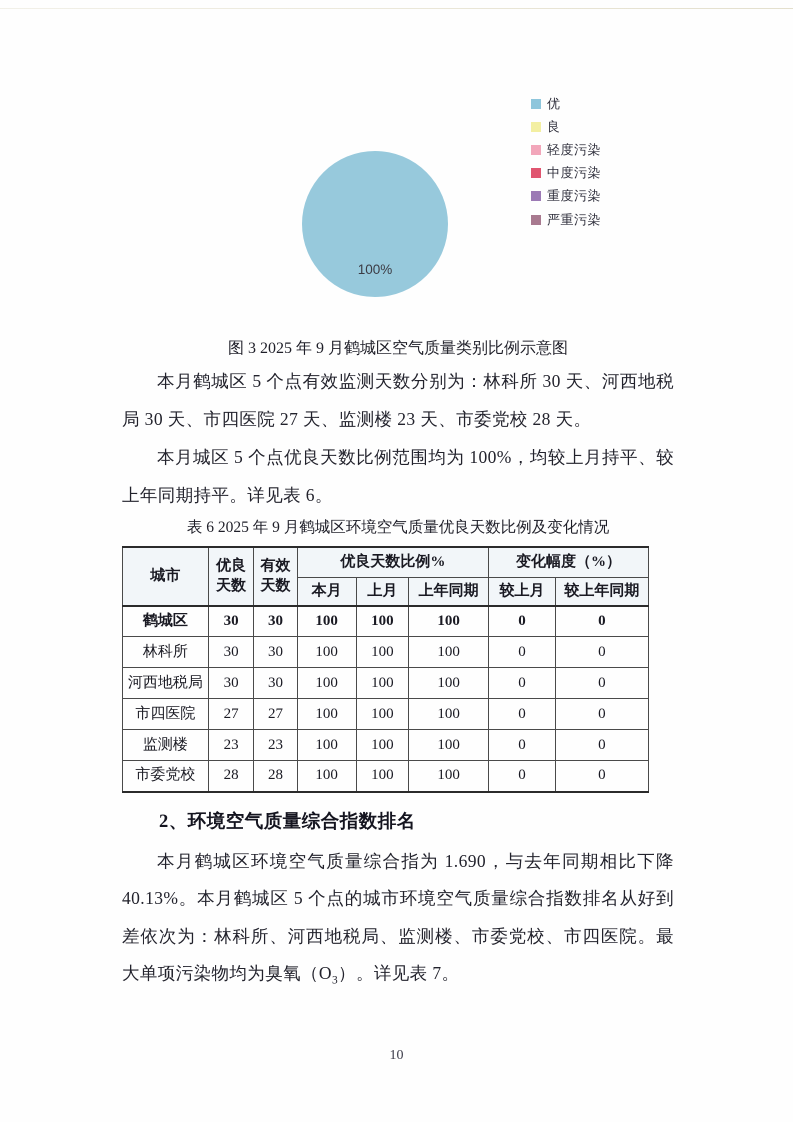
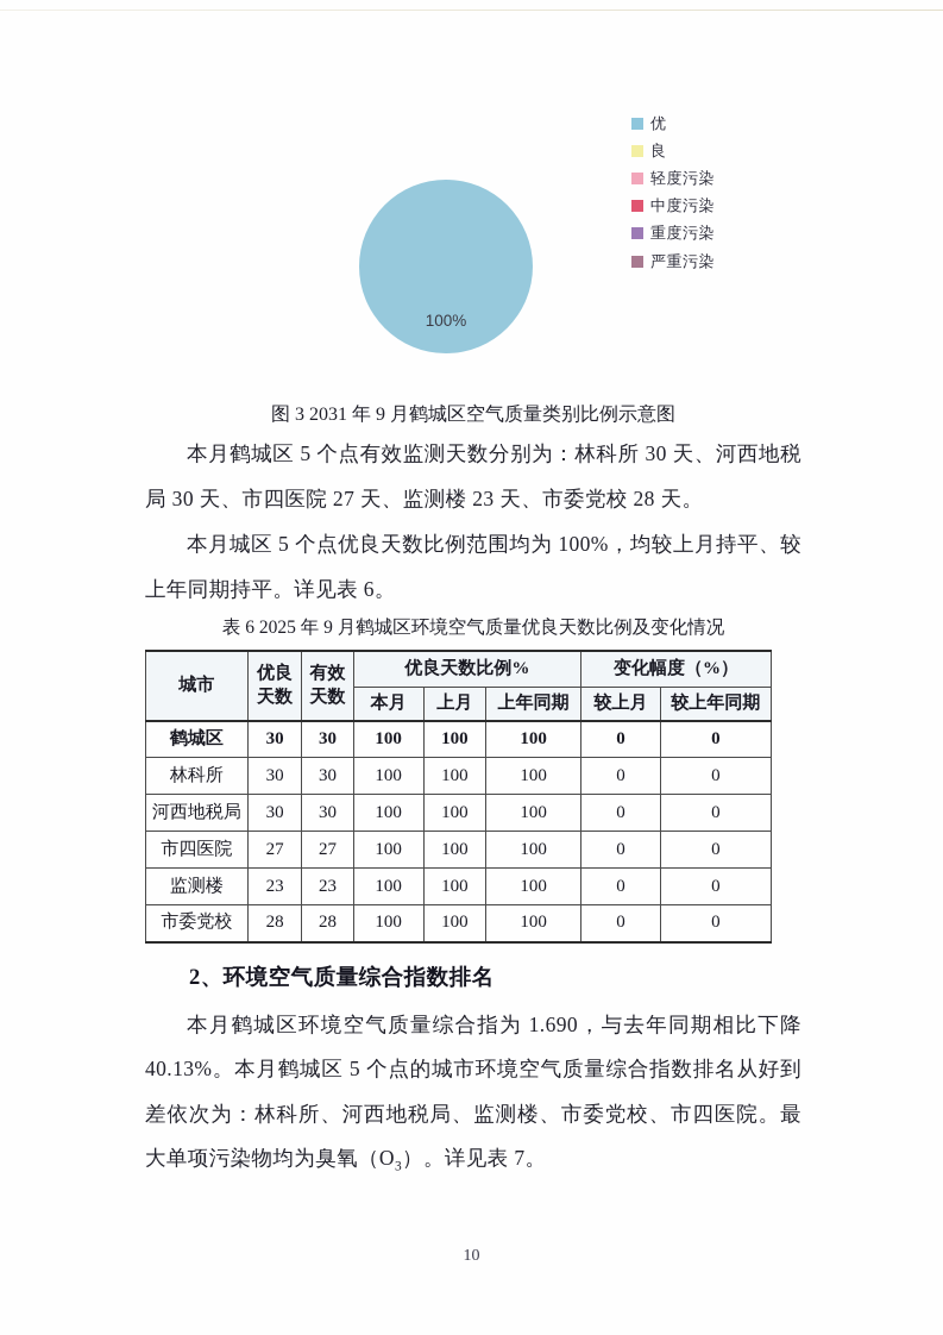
  100%
  优
  良
  轻度污染
  中度污染
  重度污染
  严重污染
- 图 3 2025 年 9 月鹤城区空气质量类别比例示意图
+ 图 3 2031 年 9 月鹤城区空气质量类别比例示意图
  本月鹤城区 5 个点有效监测天数分别为：林科所 30 天、河西地税局 30 天、市四医院 27 天、监测楼 23 天、市委党校 28 天。
  本月城区 5 个点优良天数比例范围均为 100%，均较上月持平、较上年同期持平。详见表 6。
  表 6 2025 年 9 月鹤城区环境空气质量优良天数比例及变化情况
  城市	优良 天数	有效 天数	优良天数比例%	变化幅度（%）
  本月	上月	上年同期	较上月	较上年同期
  鹤城区	30	30	100	100	100	0	0
  林科所	30	30	100	100	100	0	0
  河西地税局	30	30	100	100	100	0	0
  市四医院	27	27	100	100	100	0	0
  监测楼	23	23	100	100	100	0	0
  市委党校	28	28	100	100	100	0	0
  2、环境空气质量综合指数排名
  本月鹤城区环境空气质量综合指为 1.690，与去年同期相比下降 40.13%。本月鹤城区 5 个点的城市环境空气质量综合指数排名从好到差依次为：林科所、河西地税局、监测楼、市委党校、市四医院。最大单项污染物均为臭氧（O3）。详见表 7。
  10
